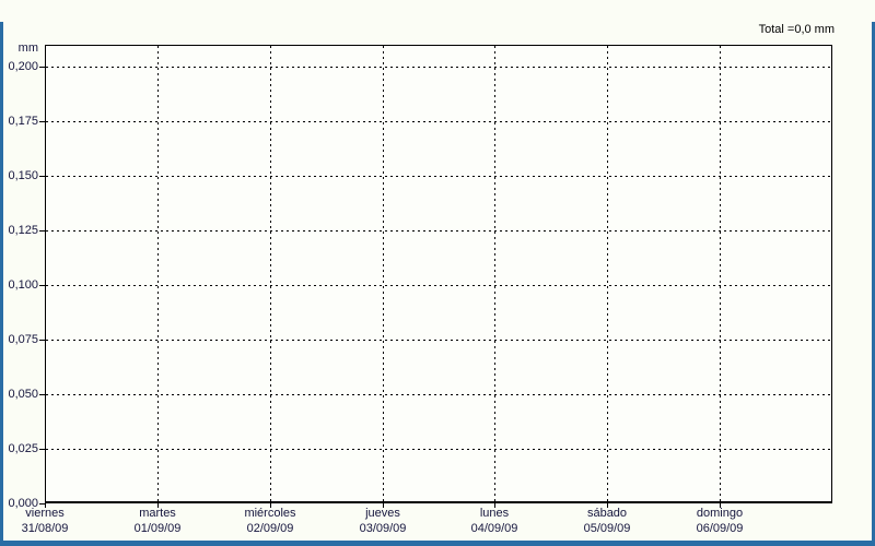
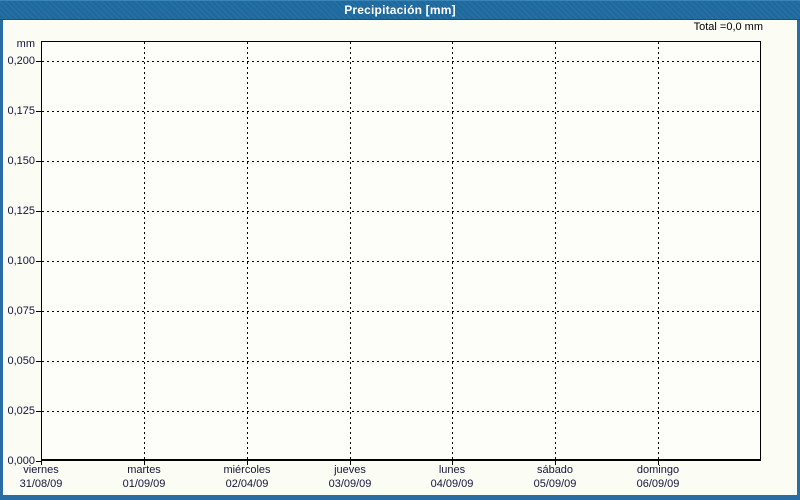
+ Precipitación [mm]
  Total =0,0 mm
  mm
  0,200
  0,175
  0,150
  0,125
  0,100
  0,075
  0,050
  0,025
  0,000
  viernes
  31/08/09
  martes
  01/09/09
  miércoles
- 02/09/09
+ 02/04/09
  jueves
  03/09/09
  lunes
  04/09/09
  sábado
  05/09/09
  domingo
  06/09/09
